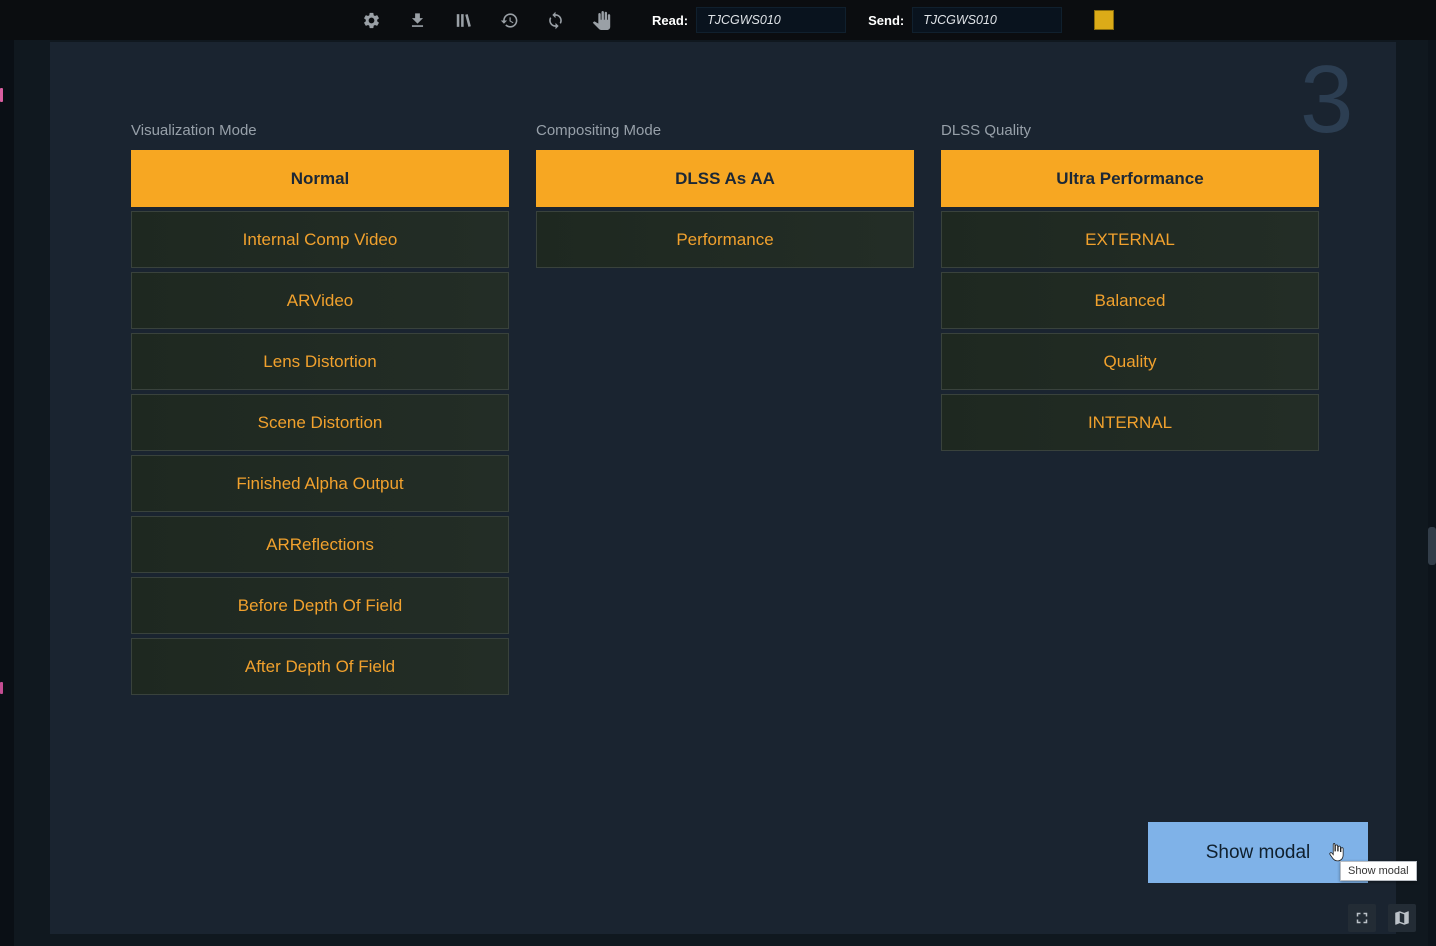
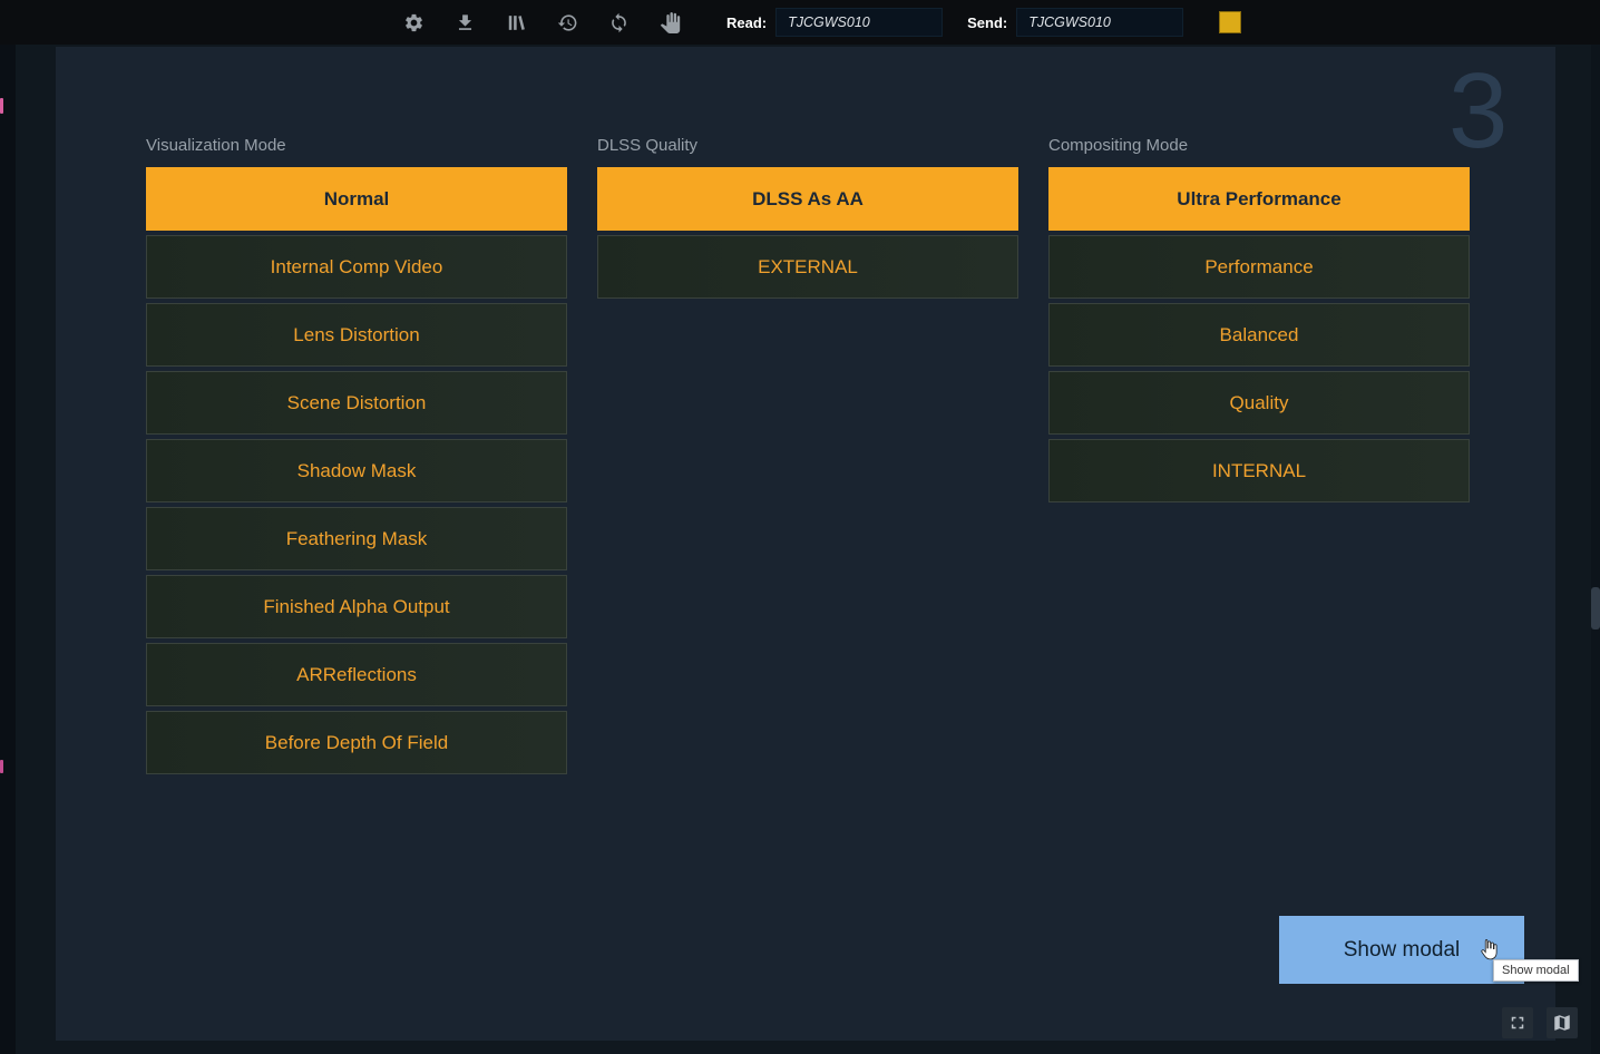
  Read:
  TJCGWS010
  Send:
  TJCGWS010
  3
  Visualization Mode
  Normal
  Internal Comp Video
- ARVideo
  Lens Distortion
  Scene Distortion
+ Shadow Mask
+ Feathering Mask
  Finished Alpha Output
  ARReflections
  Before Depth Of Field
- After Depth Of Field
- Compositing Mode
+ DLSS Quality
  DLSS As AA
- Performance
+ EXTERNAL
- DLSS Quality
+ Compositing Mode
  Ultra Performance
- EXTERNAL
+ Performance
  Balanced
  Quality
  INTERNAL
  Show modal
  Show modal
